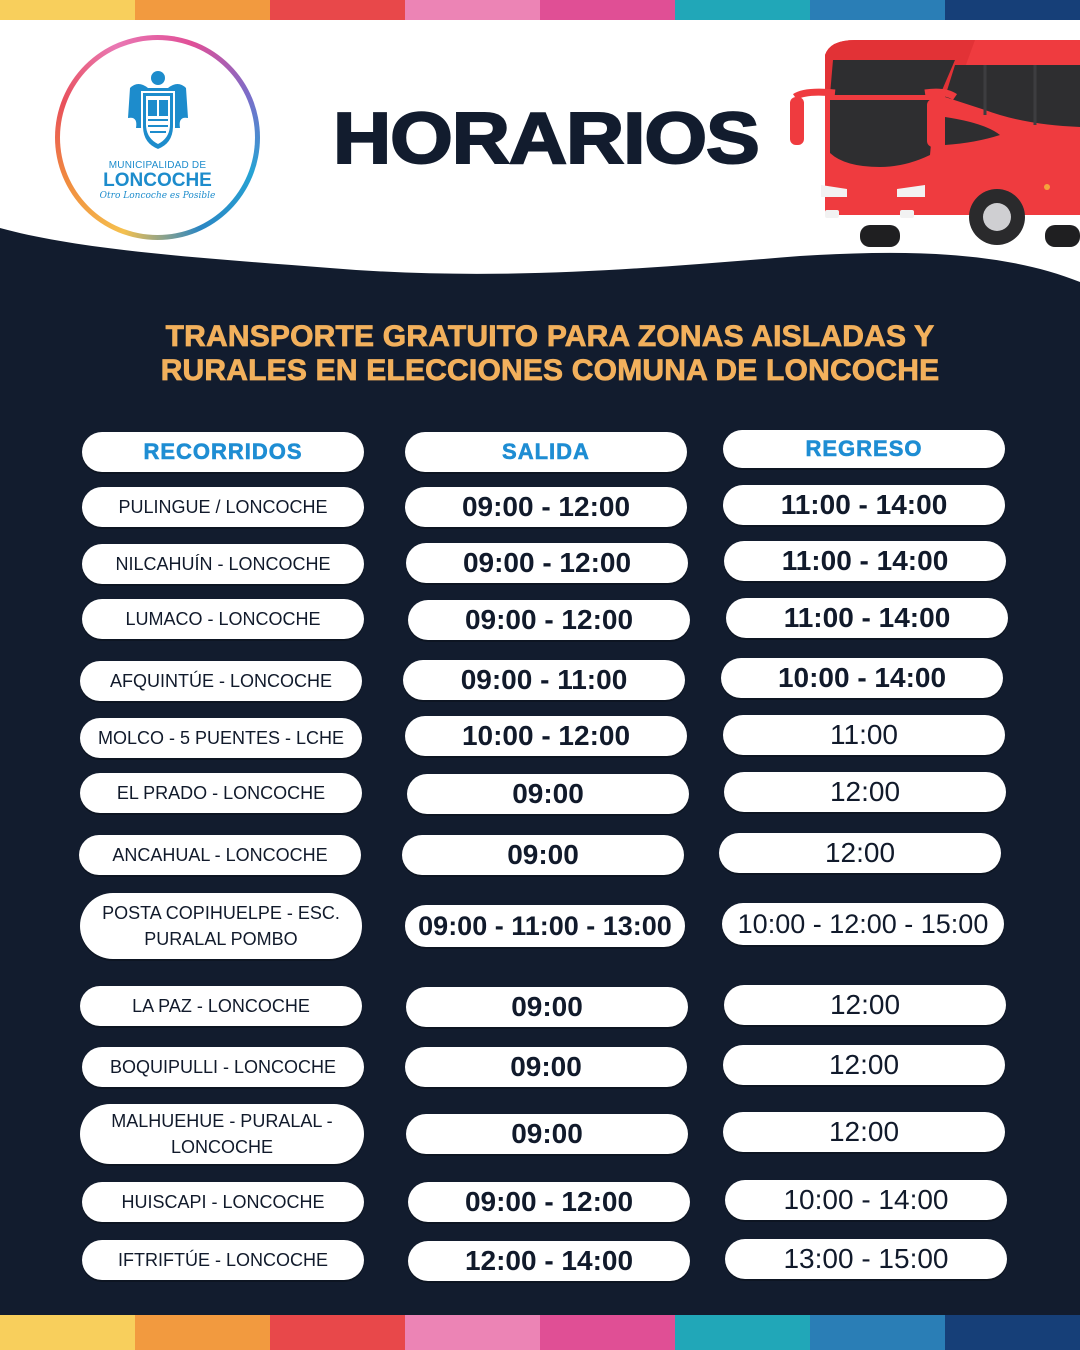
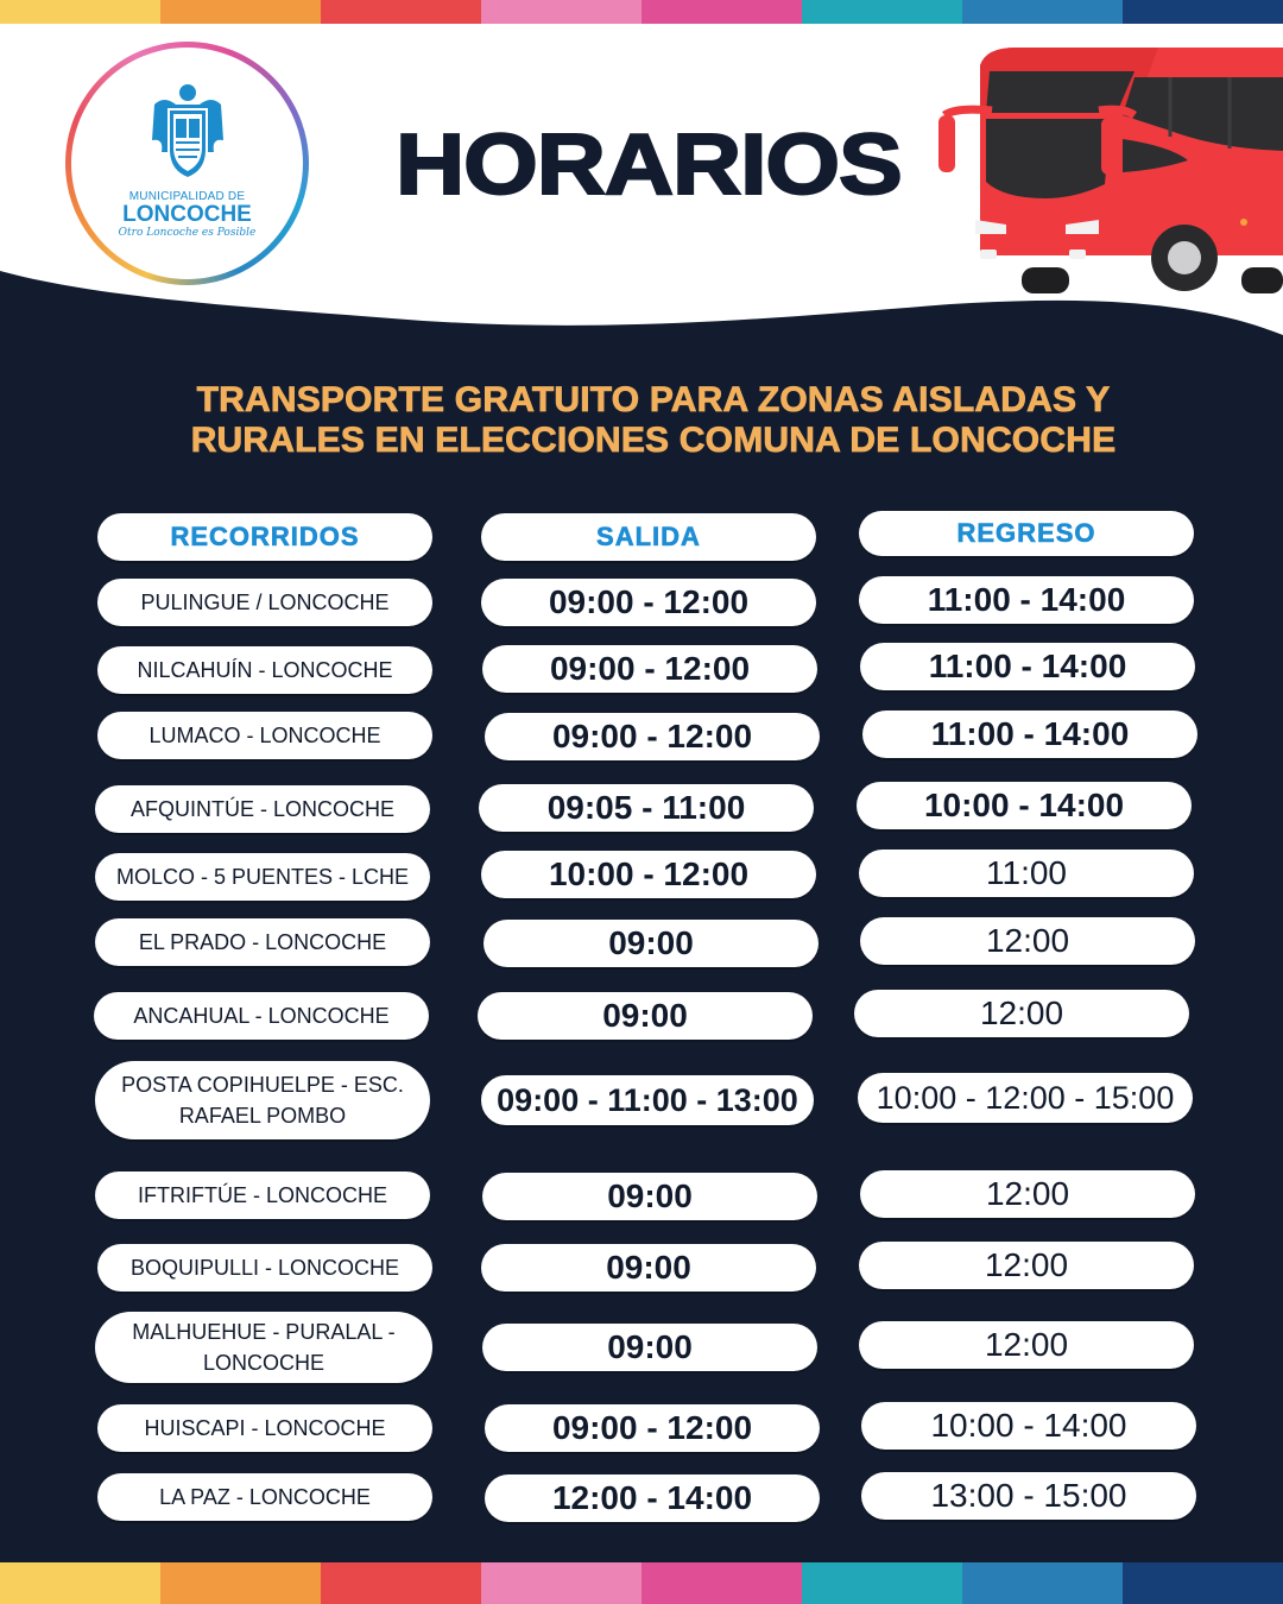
  MUNICIPALIDAD DE
  LONCOCHE
  Otro Loncoche es Posible
  HORARIOS
  TRANSPORTE GRATUITO PARA ZONAS AISLADAS Y
  RURALES EN ELECCIONES COMUNA DE LONCOCHE
  RECORRIDOS
  SALIDA
  REGRESO
  PULINGUE / LONCOCHE
  09:00 - 12:00
  11:00 - 14:00
  NILCAHUÍN - LONCOCHE
  09:00 - 12:00
  11:00 - 14:00
  LUMACO - LONCOCHE
  09:00 - 12:00
  11:00 - 14:00
  AFQUINTÚE - LONCOCHE
- 09:00 - 11:00
+ 09:05 - 11:00
  10:00 - 14:00
  MOLCO - 5 PUENTES - LCHE
  10:00 - 12:00
  11:00
  EL PRADO - LONCOCHE
  09:00
  12:00
  ANCAHUAL - LONCOCHE
  09:00
  12:00
- POSTA COPIHUELPE - ESC. PURALAL POMBO
+ POSTA COPIHUELPE - ESC. RAFAEL POMBO
  09:00 - 11:00 - 13:00
  10:00 - 12:00 - 15:00
- LA PAZ - LONCOCHE
+ IFTRIFTÚE - LONCOCHE
  09:00
  12:00
  BOQUIPULLI - LONCOCHE
  09:00
  12:00
  MALHUEHUE - PURALAL - LONCOCHE
  09:00
  12:00
  HUISCAPI - LONCOCHE
  09:00 - 12:00
  10:00 - 14:00
- IFTRIFTÚE - LONCOCHE
+ LA PAZ - LONCOCHE
  12:00 - 14:00
  13:00 - 15:00
